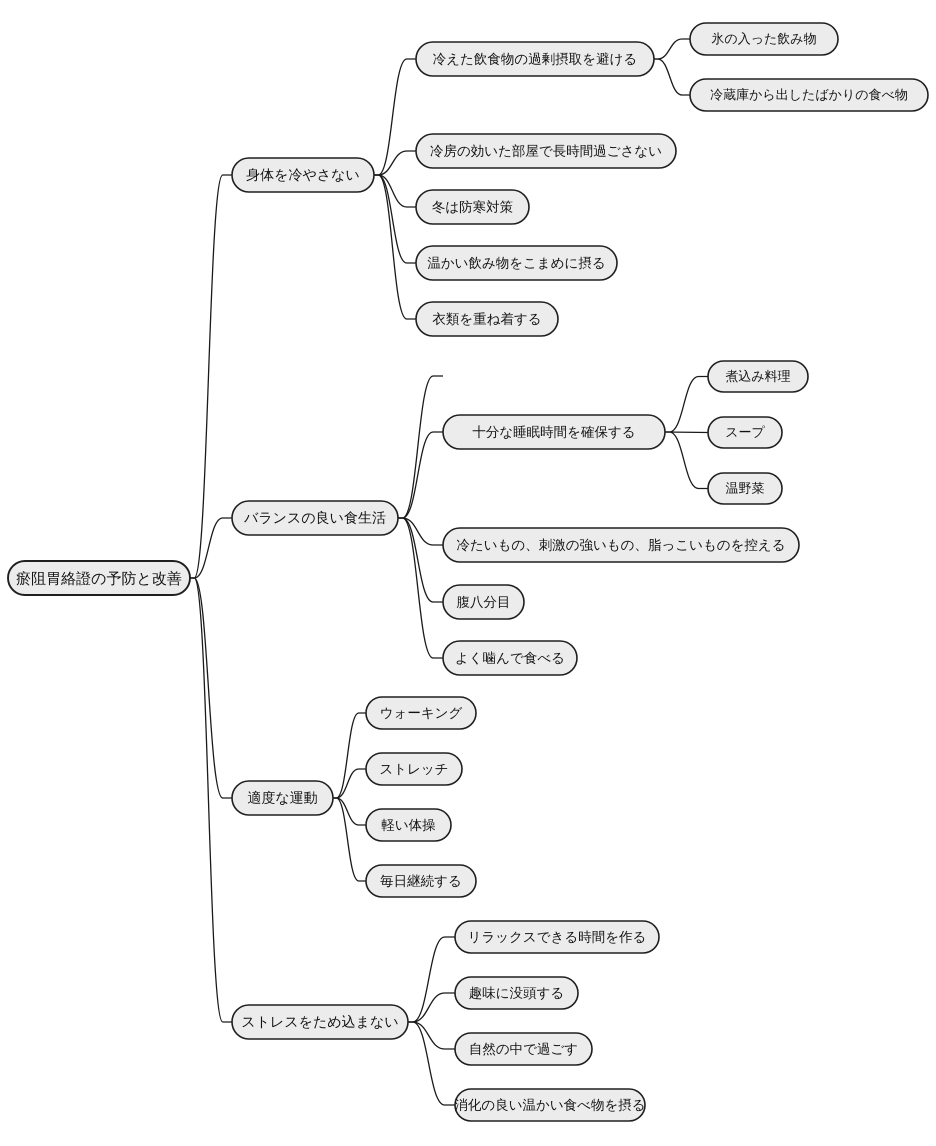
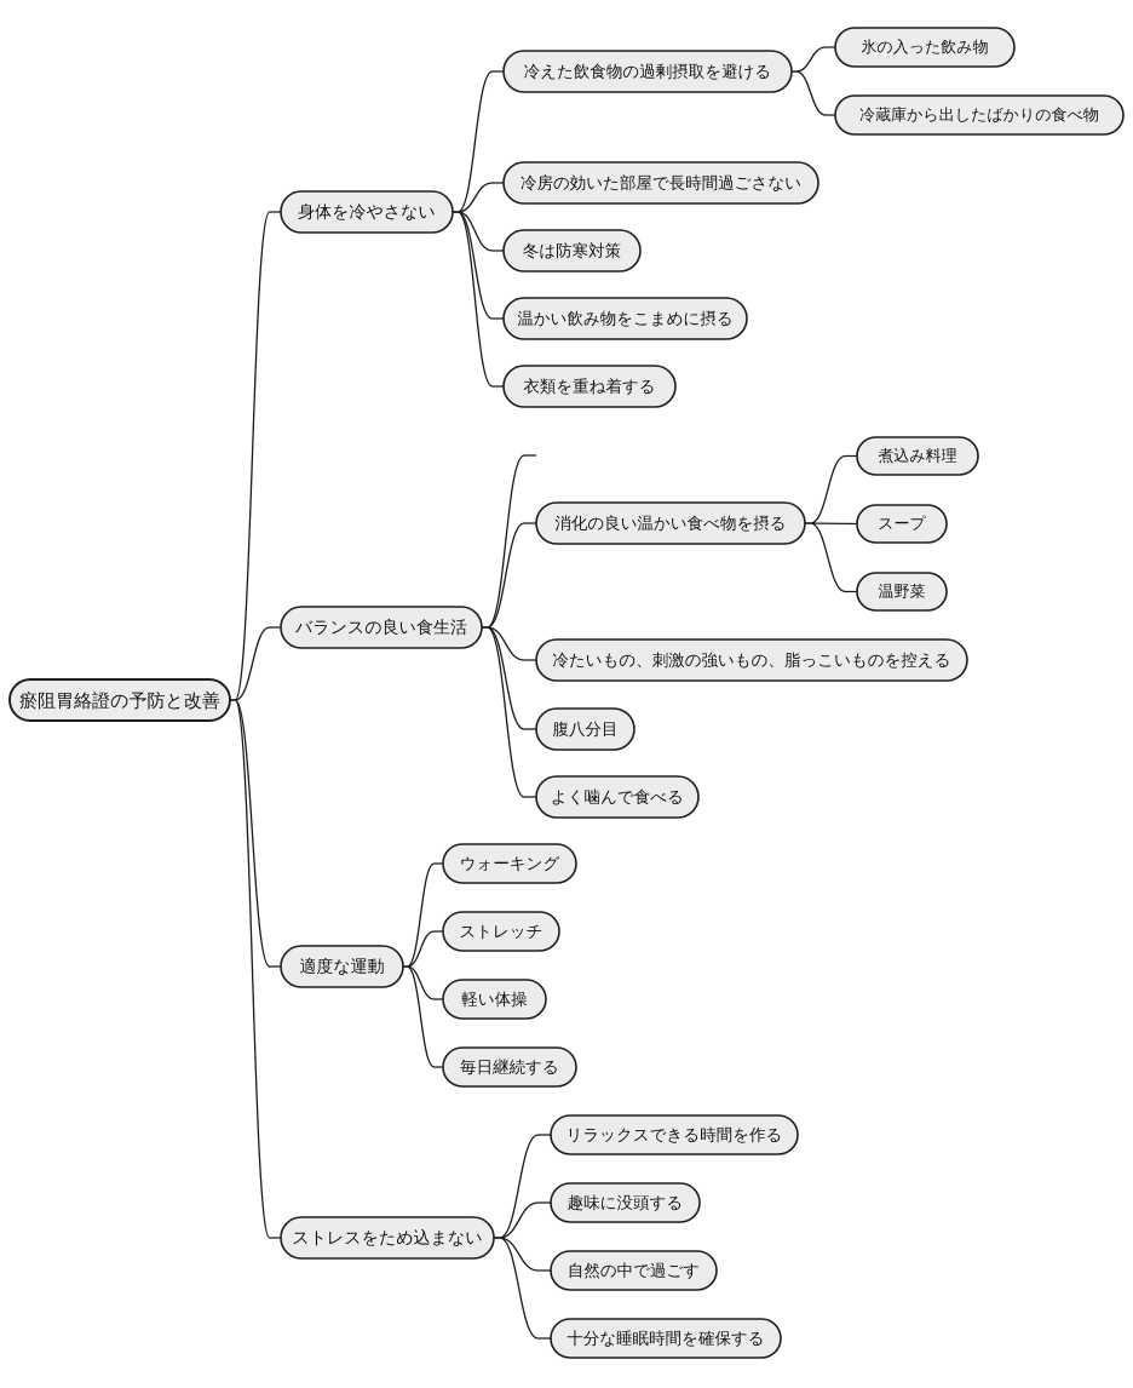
  氷の入った飲み物
  冷蔵庫から出したばかりの食べ物
  冷えた飲食物の過剰摂取を避ける
  冷房の効いた部屋で長時間過ごさない
  冬は防寒対策
  温かい飲み物をこまめに摂る
  衣類を重ね着する
  身体を冷やさない
  煮込み料理
  スープ
  温野菜
- 十分な睡眠時間を確保する
+ 消化の良い温かい食べ物を摂る
  冷たいもの、刺激の強いもの、脂っこいものを控える
  腹八分目
  よく噛んで食べる
  バランスの良い食生活
  ウォーキング
  ストレッチ
  軽い体操
  毎日継続する
  適度な運動
  リラックスできる時間を作る
  趣味に没頭する
  自然の中で過ごす
- 消化の良い温かい食べ物を摂る
+ 十分な睡眠時間を確保する
  ストレスをため込まない
  瘀阻胃絡證の予防と改善
